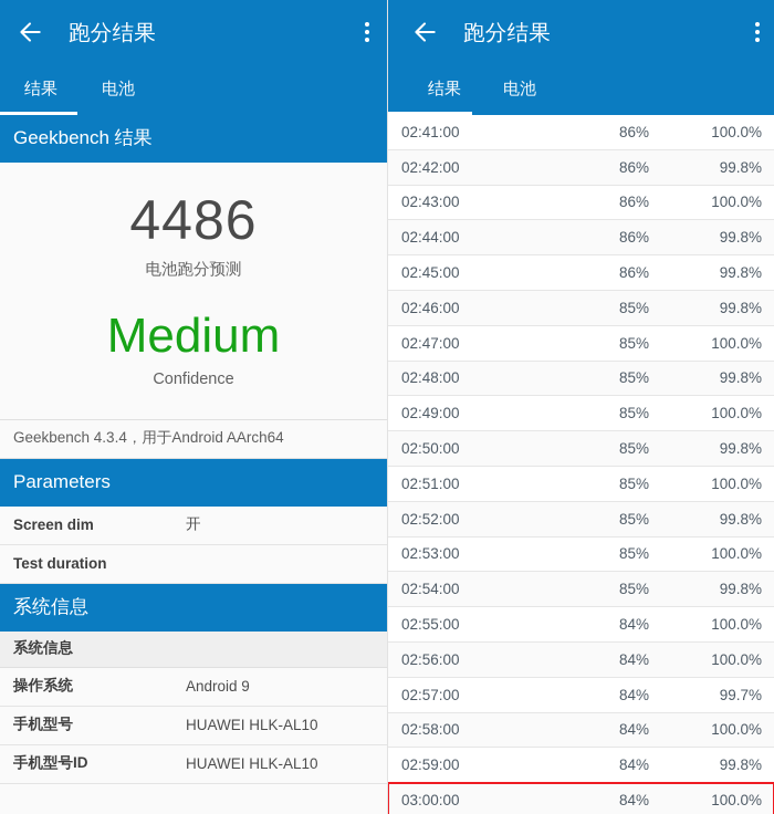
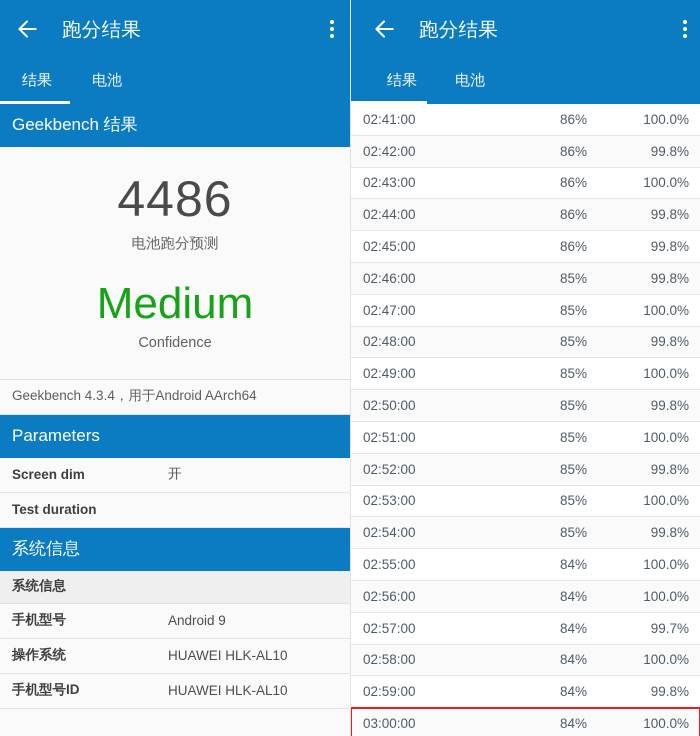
  跑分结果
  结果
  电池
  Geekbench 结果
  4486
  电池跑分预测
  Medium
  Confidence
  Geekbench 4.3.4，用于Android AArch64
  Parameters
  Screen dim
  开
  Test duration
  系统信息
  系统信息
- 操作系统
+ 手机型号
  Android 9
- 手机型号
+ 操作系统
  HUAWEI HLK-AL10
  手机型号ID
  HUAWEI HLK-AL10
  跑分结果
  结果
  电池
  02:41:00
  86%
  100.0%
  02:42:00
  86%
  99.8%
  02:43:00
  86%
  100.0%
  02:44:00
  86%
  99.8%
  02:45:00
  86%
  99.8%
  02:46:00
  85%
  99.8%
  02:47:00
  85%
  100.0%
  02:48:00
  85%
  99.8%
  02:49:00
  85%
  100.0%
  02:50:00
  85%
  99.8%
  02:51:00
  85%
  100.0%
  02:52:00
  85%
  99.8%
  02:53:00
  85%
  100.0%
  02:54:00
  85%
  99.8%
  02:55:00
  84%
  100.0%
  02:56:00
  84%
  100.0%
  02:57:00
  84%
  99.7%
  02:58:00
  84%
  100.0%
  02:59:00
  84%
  99.8%
  03:00:00
  84%
  100.0%
